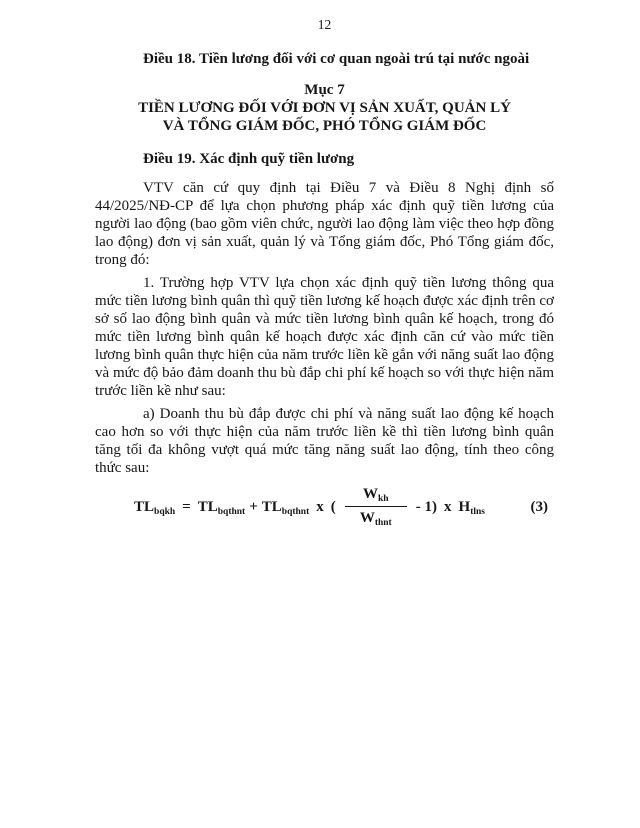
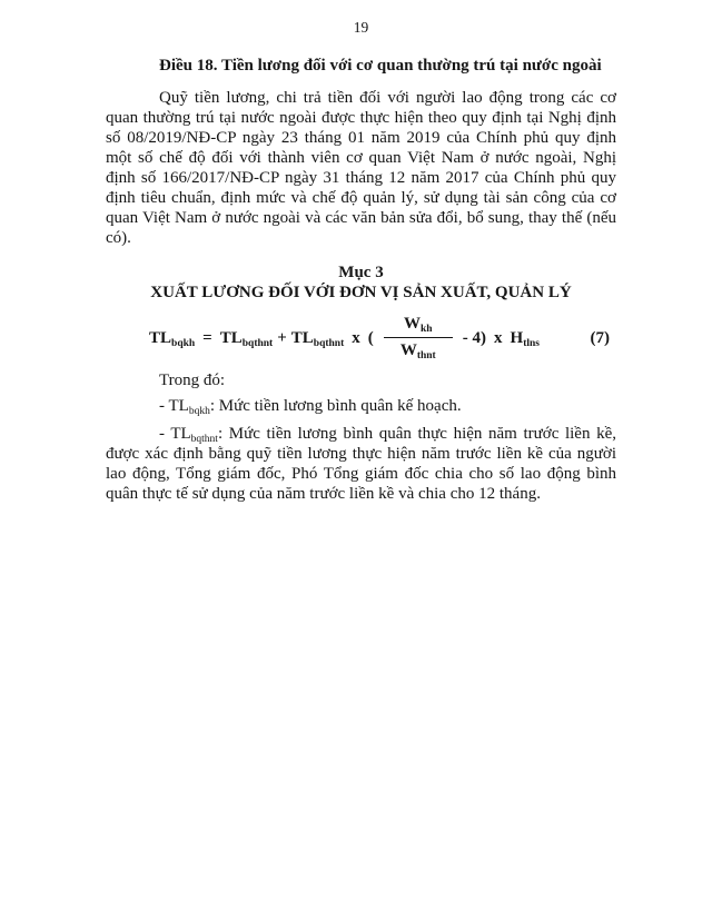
- 12
+ 19
- Điều 18. Tiền lương đối với cơ quan ngoài trú tại nước ngoài
+ Điều 18. Tiền lương đối với cơ quan thường trú tại nước ngoài
+ Quỹ tiền lương, chi trả tiền đối với người lao động trong các cơ quan thường trú tại nước ngoài được thực hiện theo quy định tại Nghị định số 08/2019/NĐ-CP ngày 23 tháng 01 năm 2019 của Chính phủ quy định một số chế độ đối với thành viên cơ quan Việt Nam ở nước ngoài, Nghị định số 166/2017/NĐ-CP ngày 31 tháng 12 năm 2017 của Chính phủ quy định tiêu chuẩn, định mức và chế độ quản lý, sử dụng tài sản công của cơ quan Việt Nam ở nước ngoài và các văn bản sửa đổi, bổ sung, thay thế (nếu có).
- Mục 7
+ Mục 3
- TIỀN LƯƠNG ĐỐI VỚI ĐƠN VỊ SẢN XUẤT, QUẢN LÝ
+ XUẤT LƯƠNG ĐỐI VỚI ĐƠN VỊ SẢN XUẤT, QUẢN LÝ
- VÀ TỔNG GIÁM ĐỐC, PHÓ TỔNG GIÁM ĐỐC
- Điều 19. Xác định quỹ tiền lương
- VTV căn cứ quy định tại Điều 7 và Điều 8 Nghị định số 44/2025/NĐ-CP để lựa chọn phương pháp xác định quỹ tiền lương của người lao động (bao gồm viên chức, người lao động làm việc theo hợp đồng lao động) đơn vị sản xuất, quản lý và Tổng giám đốc, Phó Tổng giám đốc, trong đó:
- 1. Trường hợp VTV lựa chọn xác định quỹ tiền lương thông qua mức tiền lương bình quân thì quỹ tiền lương kế hoạch được xác định trên cơ sở số lao động bình quân và mức tiền lương bình quân kế hoạch, trong đó mức tiền lương bình quân kế hoạch được xác định căn cứ vào mức tiền lương bình quân thực hiện của năm trước liền kề gắn với năng suất lao động và mức độ bảo đảm doanh thu bù đắp chi phí kế hoạch so với thực hiện năm trước liền kề như sau:
- a) Doanh thu bù đắp được chi phí và năng suất lao động kế hoạch cao hơn so với thực hiện của năm trước liền kề thì tiền lương bình quân tăng tối đa không vượt quá mức tăng năng suất lao động, tính theo công thức sau:
  TLbqkh
  =
  TLbqthnt
  +
  TLbqthnt
  x
  (
  Wkh
  Wthnt
- - 1)
+ - 4)
  x
  Htlns
- (3)
+ (7)
+ Trong đó:
+ - TLbqkh: Mức tiền lương bình quân kế hoạch.
+ - TLbqthnt: Mức tiền lương bình quân thực hiện năm trước liền kề, được xác định bằng quỹ tiền lương thực hiện năm trước liền kề của người lao động, Tổng giám đốc, Phó Tổng giám đốc chia cho số lao động bình quân thực tế sử dụng của năm trước liền kề và chia cho 12 tháng.
